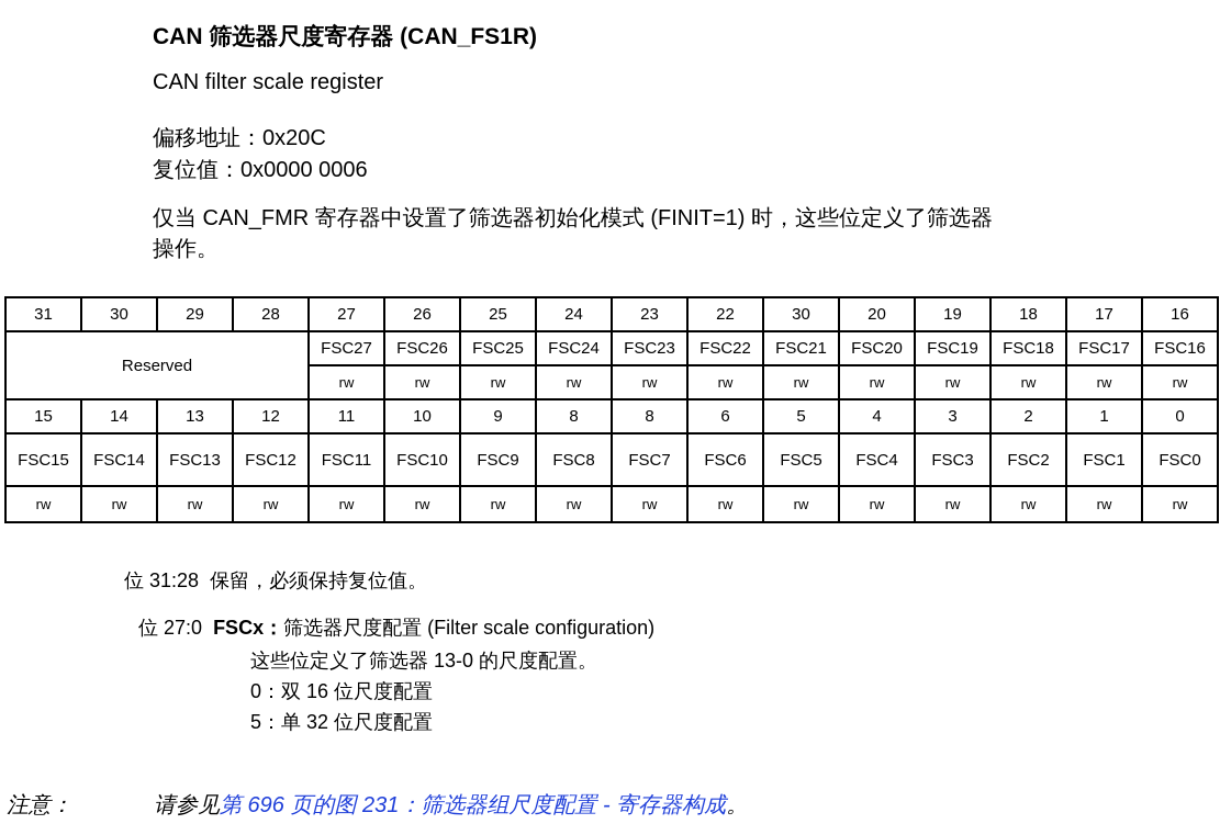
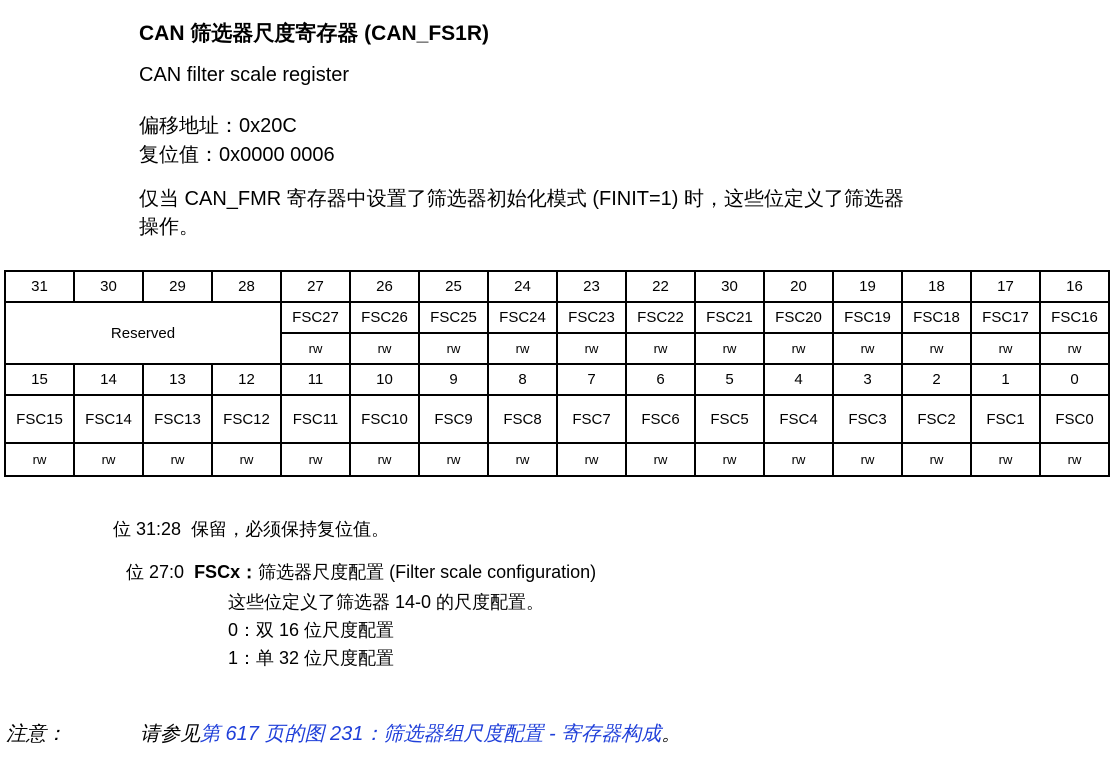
  CAN 筛选器尺度寄存器 (CAN_FS1R)
  CAN filter scale register
  偏移地址：0x20C
  复位值：0x0000 0006
  仅当 CAN_FMR 寄存器中设置了筛选器初始化模式 (FINIT=1) 时，这些位定义了筛选器
  操作。
  31	30	29	28	27	26	25	24	23	22	30	20	19	18	17	16
  Reserved	FSC27	FSC26	FSC25	FSC24	FSC23	FSC22	FSC21	FSC20	FSC19	FSC18	FSC17	FSC16
  rw	rw	rw	rw	rw	rw	rw	rw	rw	rw	rw	rw
- 15	14	13	12	11	10	9	8	8	6	5	4	3	2	1	0
+ 15	14	13	12	11	10	9	8	7	6	5	4	3	2	1	0
  FSC15	FSC14	FSC13	FSC12	FSC11	FSC10	FSC9	FSC8	FSC7	FSC6	FSC5	FSC4	FSC3	FSC2	FSC1	FSC0
  rw	rw	rw	rw	rw	rw	rw	rw	rw	rw	rw	rw	rw	rw	rw	rw
  位 31:28 保留，必须保持复位值。
  位 27:0 FSCx：筛选器尺度配置 (Filter scale configuration)
- 这些位定义了筛选器 13-0 的尺度配置。
+ 这些位定义了筛选器 14-0 的尺度配置。
  0：双 16 位尺度配置
- 5：单 32 位尺度配置
+ 1：单 32 位尺度配置
  注意：
- 请参见第 696 页的图 231：筛选器组尺度配置 - 寄存器构成。
+ 请参见第 617 页的图 231：筛选器组尺度配置 - 寄存器构成。
